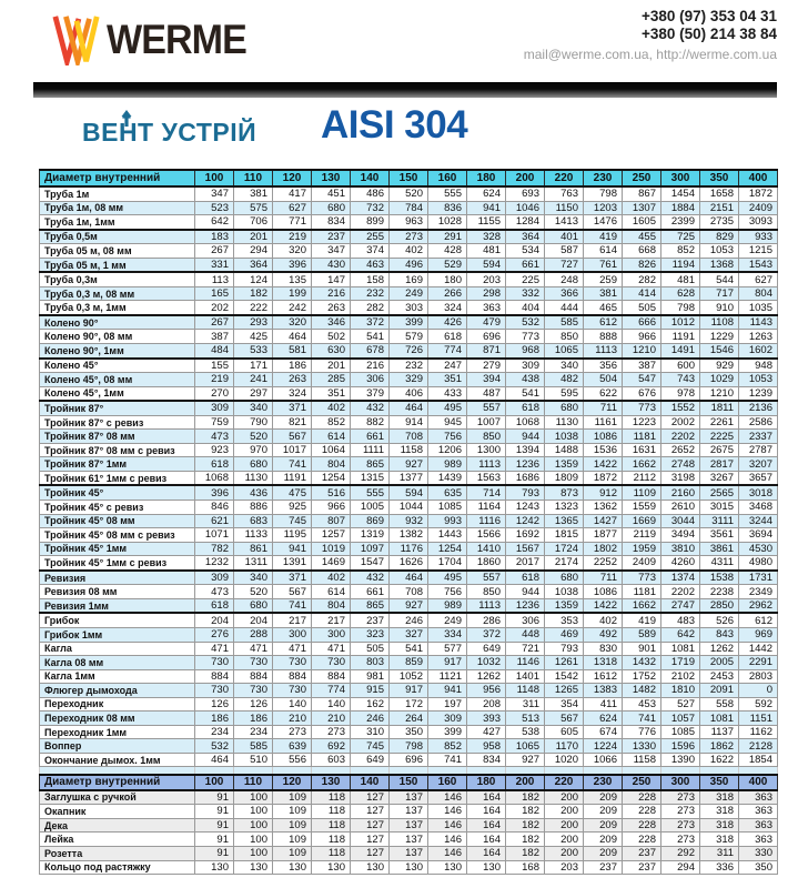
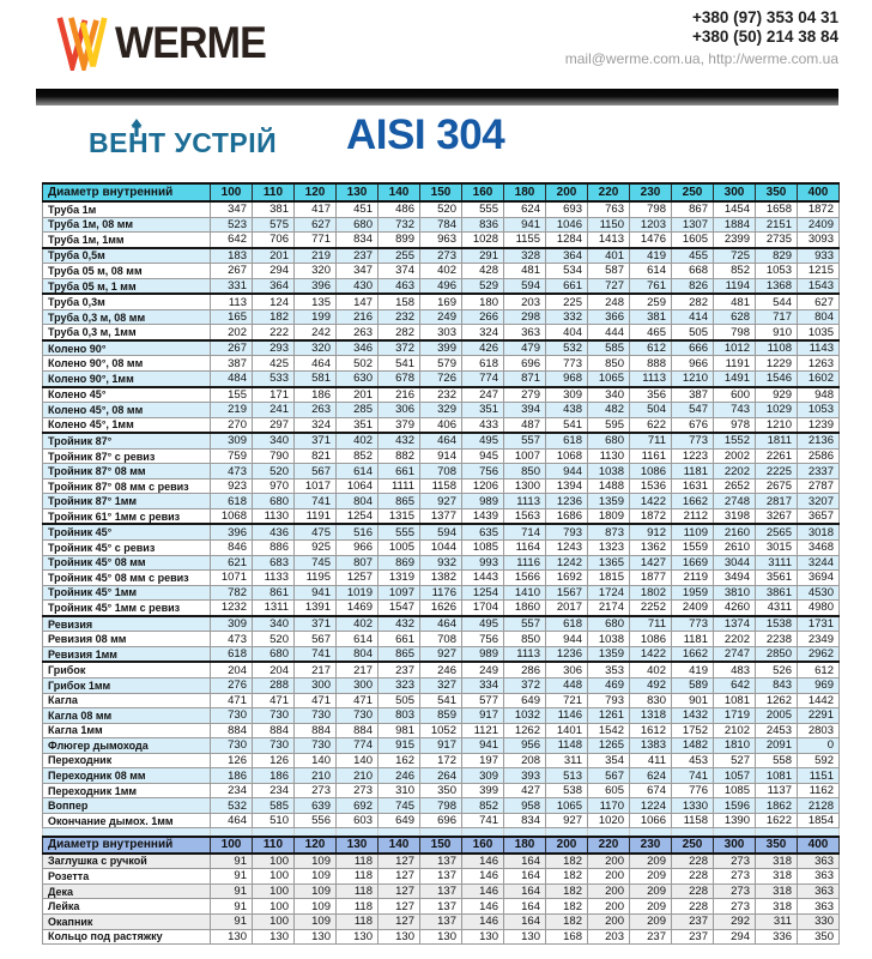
  WERME
  +380 (97) 353 04 31
  +380 (50) 214 38 84
  mail@werme.com.ua, http://werme.com.ua
  ВЕНТ УСТРІЙ
  AISI 304
  Диаметр внутренний	100	110	120	130	140	150	160	180	200	220	230	250	300	350	400
  Труба 1м	347	381	417	451	486	520	555	624	693	763	798	867	1454	1658	1872
  Труба 1м, 08 мм	523	575	627	680	732	784	836	941	1046	1150	1203	1307	1884	2151	2409
  Труба 1м, 1мм	642	706	771	834	899	963	1028	1155	1284	1413	1476	1605	2399	2735	3093
  Труба 0,5м	183	201	219	237	255	273	291	328	364	401	419	455	725	829	933
  Труба 05 м, 08 мм	267	294	320	347	374	402	428	481	534	587	614	668	852	1053	1215
  Труба 05 м, 1 мм	331	364	396	430	463	496	529	594	661	727	761	826	1194	1368	1543
  Труба 0,3м	113	124	135	147	158	169	180	203	225	248	259	282	481	544	627
  Труба 0,3 м, 08 мм	165	182	199	216	232	249	266	298	332	366	381	414	628	717	804
  Труба 0,3 м, 1мм	202	222	242	263	282	303	324	363	404	444	465	505	798	910	1035
  Колено 90°	267	293	320	346	372	399	426	479	532	585	612	666	1012	1108	1143
  Колено 90°, 08 мм	387	425	464	502	541	579	618	696	773	850	888	966	1191	1229	1263
  Колено 90°, 1мм	484	533	581	630	678	726	774	871	968	1065	1113	1210	1491	1546	1602
  Колено 45°	155	171	186	201	216	232	247	279	309	340	356	387	600	929	948
  Колено 45°, 08 мм	219	241	263	285	306	329	351	394	438	482	504	547	743	1029	1053
  Колено 45°, 1мм	270	297	324	351	379	406	433	487	541	595	622	676	978	1210	1239
  Тройник 87°	309	340	371	402	432	464	495	557	618	680	711	773	1552	1811	2136
  Тройник 87° с ревиз	759	790	821	852	882	914	945	1007	1068	1130	1161	1223	2002	2261	2586
  Тройник 87° 08 мм	473	520	567	614	661	708	756	850	944	1038	1086	1181	2202	2225	2337
  Тройник 87° 08 мм с ревиз	923	970	1017	1064	1111	1158	1206	1300	1394	1488	1536	1631	2652	2675	2787
  Тройник 87° 1мм	618	680	741	804	865	927	989	1113	1236	1359	1422	1662	2748	2817	3207
  Тройник 61° 1мм с ревиз	1068	1130	1191	1254	1315	1377	1439	1563	1686	1809	1872	2112	3198	3267	3657
  Тройник 45°	396	436	475	516	555	594	635	714	793	873	912	1109	2160	2565	3018
  Тройник 45° с ревиз	846	886	925	966	1005	1044	1085	1164	1243	1323	1362	1559	2610	3015	3468
  Тройник 45° 08 мм	621	683	745	807	869	932	993	1116	1242	1365	1427	1669	3044	3111	3244
  Тройник 45° 08 мм с ревиз	1071	1133	1195	1257	1319	1382	1443	1566	1692	1815	1877	2119	3494	3561	3694
  Тройник 45° 1мм	782	861	941	1019	1097	1176	1254	1410	1567	1724	1802	1959	3810	3861	4530
  Тройник 45° 1мм с ревиз	1232	1311	1391	1469	1547	1626	1704	1860	2017	2174	2252	2409	4260	4311	4980
  Ревизия	309	340	371	402	432	464	495	557	618	680	711	773	1374	1538	1731
  Ревизия 08 мм	473	520	567	614	661	708	756	850	944	1038	1086	1181	2202	2238	2349
  Ревизия 1мм	618	680	741	804	865	927	989	1113	1236	1359	1422	1662	2747	2850	2962
  Грибок	204	204	217	217	237	246	249	286	306	353	402	419	483	526	612
  Грибок 1мм	276	288	300	300	323	327	334	372	448	469	492	589	642	843	969
  Кагла	471	471	471	471	505	541	577	649	721	793	830	901	1081	1262	1442
  Кагла 08 мм	730	730	730	730	803	859	917	1032	1146	1261	1318	1432	1719	2005	2291
  Кагла 1мм	884	884	884	884	981	1052	1121	1262	1401	1542	1612	1752	2102	2453	2803
  Флюгер дымохода	730	730	730	774	915	917	941	956	1148	1265	1383	1482	1810	2091	0
  Переходник	126	126	140	140	162	172	197	208	311	354	411	453	527	558	592
  Переходник 08 мм	186	186	210	210	246	264	309	393	513	567	624	741	1057	1081	1151
  Переходник 1мм	234	234	273	273	310	350	399	427	538	605	674	776	1085	1137	1162
  Воппер	532	585	639	692	745	798	852	958	1065	1170	1224	1330	1596	1862	2128
  Окончание дымох. 1мм	464	510	556	603	649	696	741	834	927	1020	1066	1158	1390	1622	1854
  Диаметр внутренний	100	110	120	130	140	150	160	180	200	220	230	250	300	350	400
  Заглушка с ручкой	91	100	109	118	127	137	146	164	182	200	209	228	273	318	363
- Окапник	91	100	109	118	127	137	146	164	182	200	209	228	273	318	363
+ Розетта	91	100	109	118	127	137	146	164	182	200	209	228	273	318	363
  Дека	91	100	109	118	127	137	146	164	182	200	209	228	273	318	363
  Лейка	91	100	109	118	127	137	146	164	182	200	209	228	273	318	363
- Розетта	91	100	109	118	127	137	146	164	182	200	209	237	292	311	330
+ Окапник	91	100	109	118	127	137	146	164	182	200	209	237	292	311	330
  Кольцо под растяжку	130	130	130	130	130	130	130	130	168	203	237	237	294	336	350
